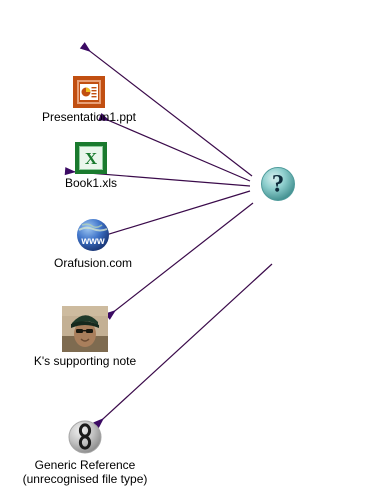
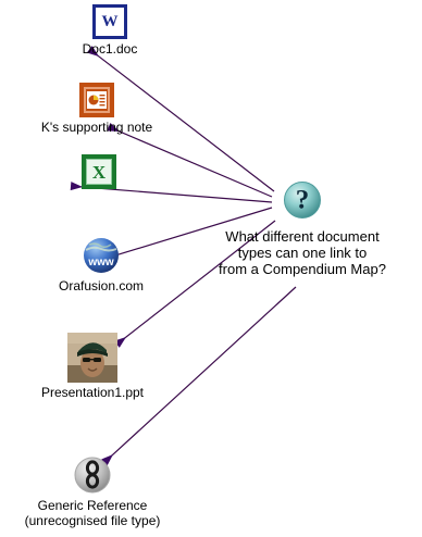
  ?
+ What different document
+ types can one link to
+ from a Compendium Map?
+ W
+ Doc1.doc
- Presentation1.ppt
+ K's supporting note
  X
- Book1.xls
  www
  Orafusion.com
- K's supporting note
+ Presentation1.ppt
  Generic Reference
  (unrecognised file type)
